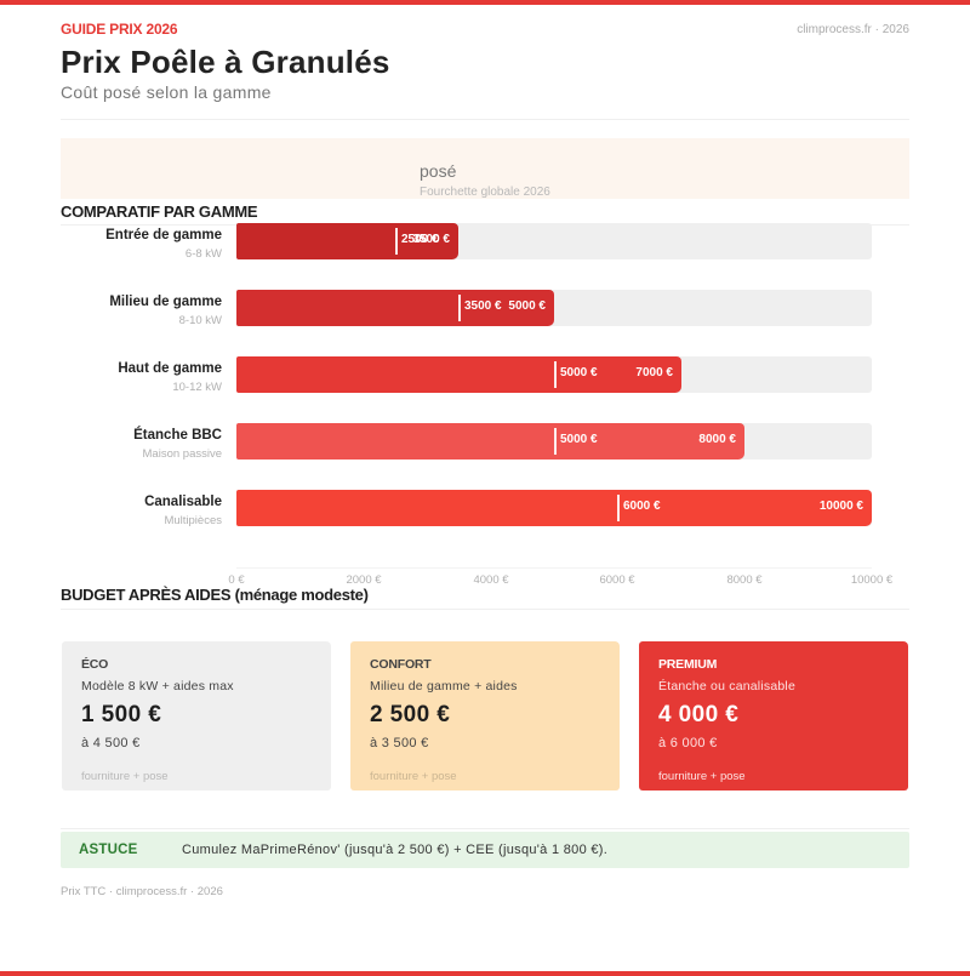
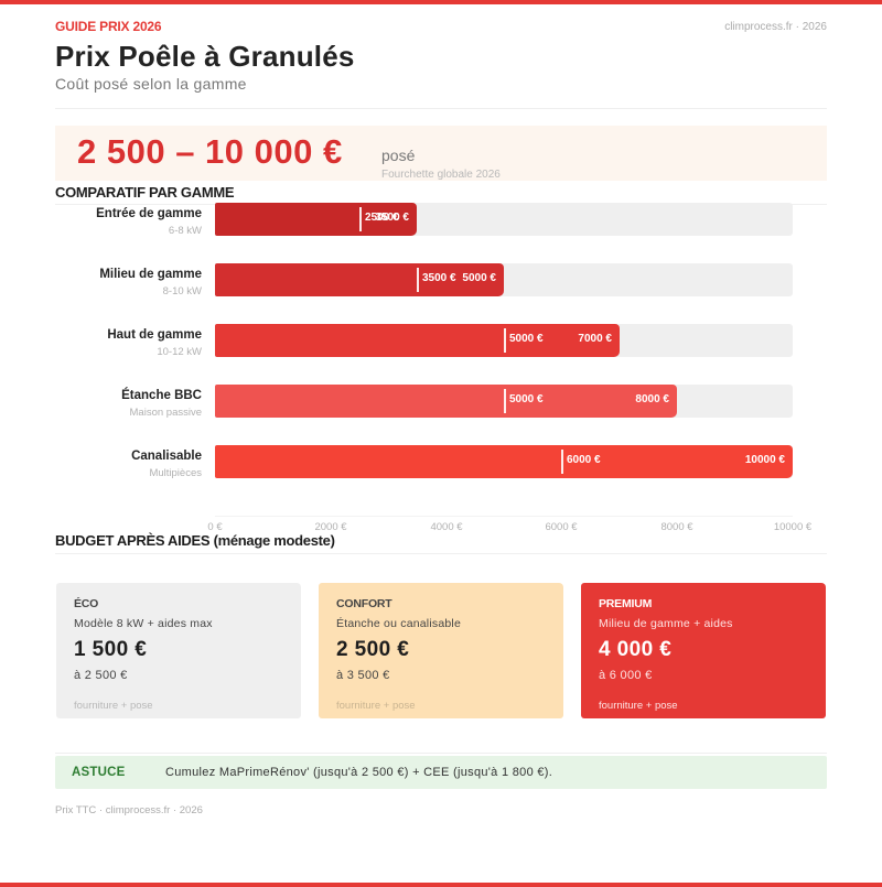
  GUIDE PRIX 2026
  climprocess.fr · 2026
  Prix Poêle à Granulés
  Coût posé selon la gamme
+ 2 500 – 10 000 €
  posé
  Fourchette globale 2026
  COMPARATIF PAR GAMME
  Entrée de gamme
  6-8 kW
  2500 €
  3500 €
  Milieu de gamme
  8-10 kW
  3500 €
  5000 €
  Haut de gamme
  10-12 kW
  5000 €
  7000 €
  Étanche BBC
  Maison passive
  5000 €
  8000 €
  Canalisable
  Multipièces
  6000 €
  10000 €
  0 €
  2000 €
  4000 €
  6000 €
  8000 €
  10000 €
  BUDGET APRÈS AIDES (ménage modeste)
  ÉCO
  Modèle 8 kW + aides max
  1 500 €
- à 4 500 €
+ à 2 500 €
  fourniture + pose
  CONFORT
- Milieu de gamme + aides
+ Étanche ou canalisable
  2 500 €
  à 3 500 €
  fourniture + pose
  PREMIUM
- Étanche ou canalisable
+ Milieu de gamme + aides
  4 000 €
  à 6 000 €
  fourniture + pose
  ASTUCE
  Cumulez MaPrimeRénov' (jusqu'à 2 500 €) + CEE (jusqu'à 1 800 €).
  Prix TTC · climprocess.fr · 2026
